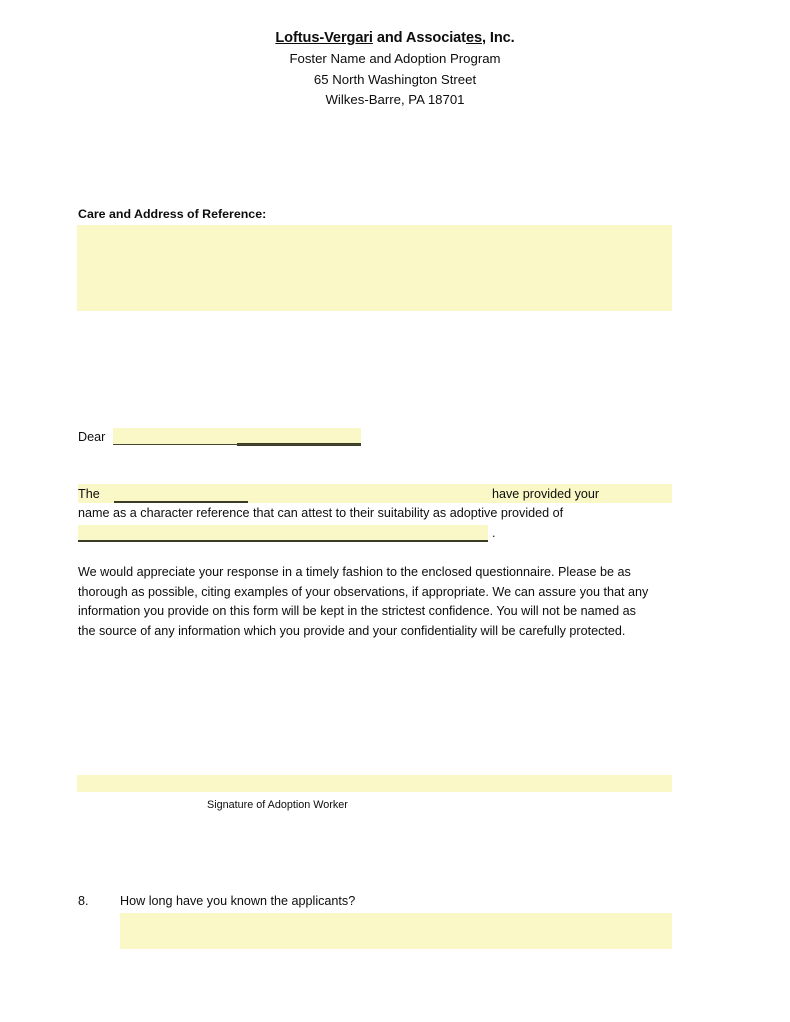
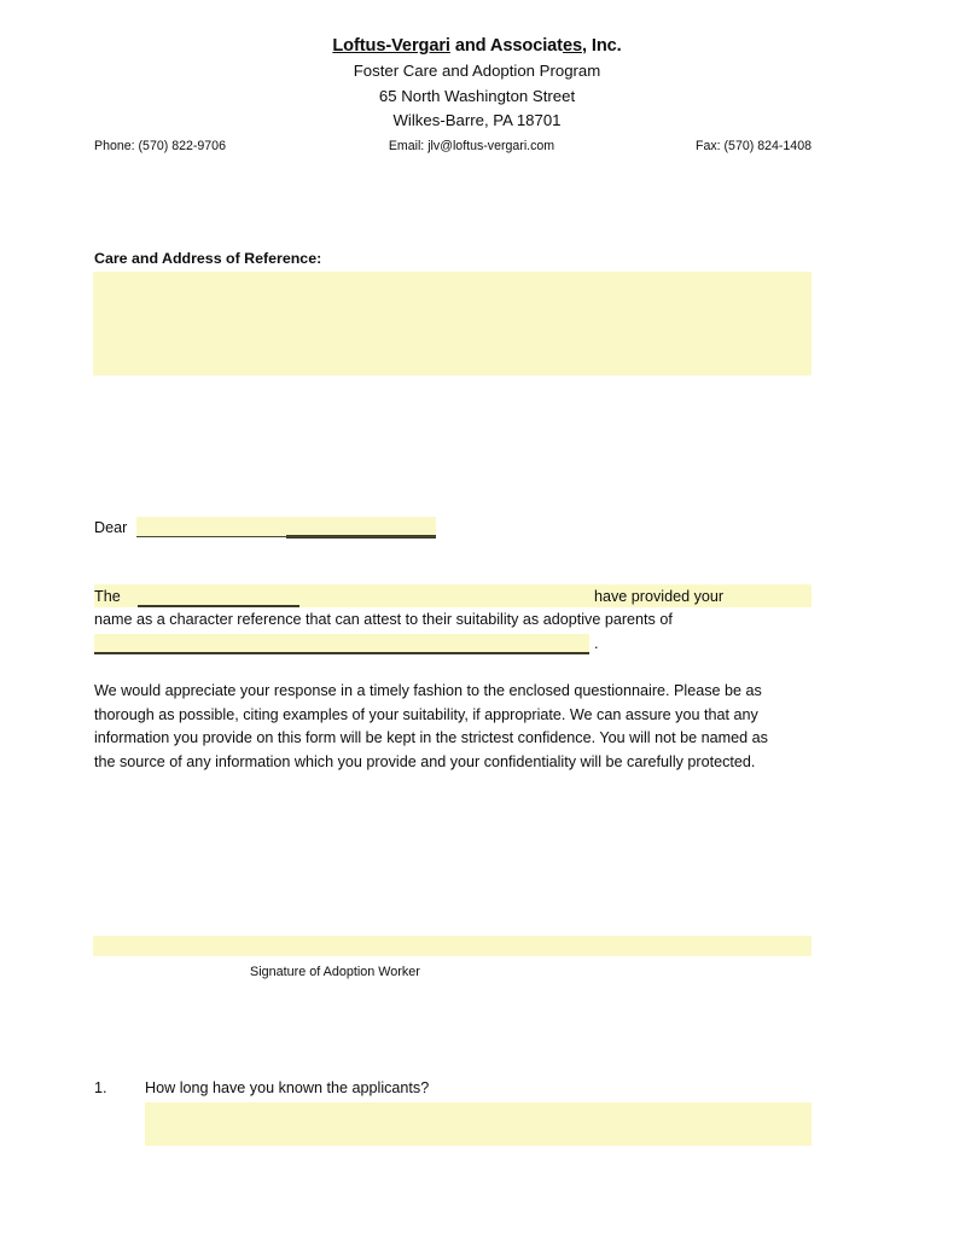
  Loftus-Vergari and Associates, Inc.
- Foster Name and Adoption Program
+ Foster Care and Adoption Program
  65 North Washington Street
  Wilkes-Barre, PA 18701
+ Phone: (570) 822-9706
+ Email: jlv@loftus-vergari.com
+ Fax: (570) 824-1408
  Care and Address of Reference:
  Dear
  The
  have provided your
- name as a character reference that can attest to their suitability as adoptive provided of
+ name as a character reference that can attest to their suitability as adoptive parents of
  .
- We would appreciate your response in a timely fashion to the enclosed questionnaire. Please be as thorough as possible, citing examples of your observations, if appropriate. We can assure you that any information you provide on this form will be kept in the strictest confidence. You will not be named as the source of any information which you provide and your confidentiality will be carefully protected.
+ We would appreciate your response in a timely fashion to the enclosed questionnaire. Please be as thorough as possible, citing examples of your suitability, if appropriate. We can assure you that any information you provide on this form will be kept in the strictest confidence. You will not be named as the source of any information which you provide and your confidentiality will be carefully protected.
  Signature of Adoption Worker
- 8.
+ 1.
  How long have you known the applicants?
